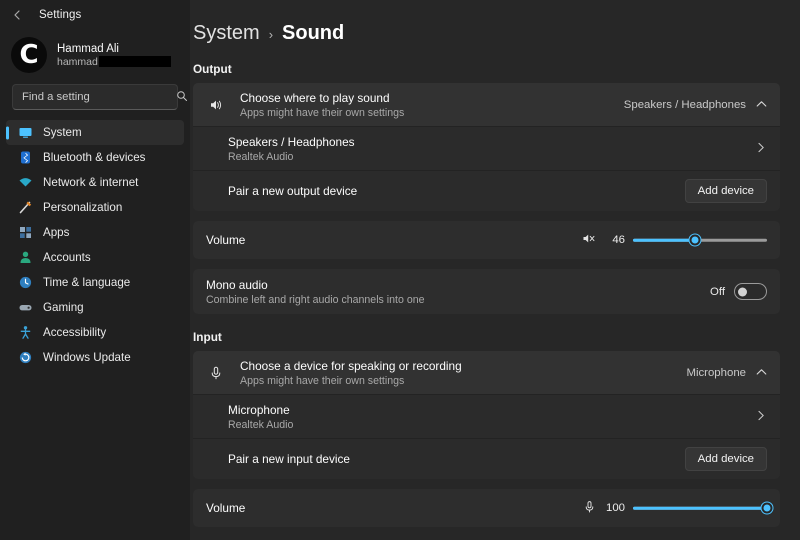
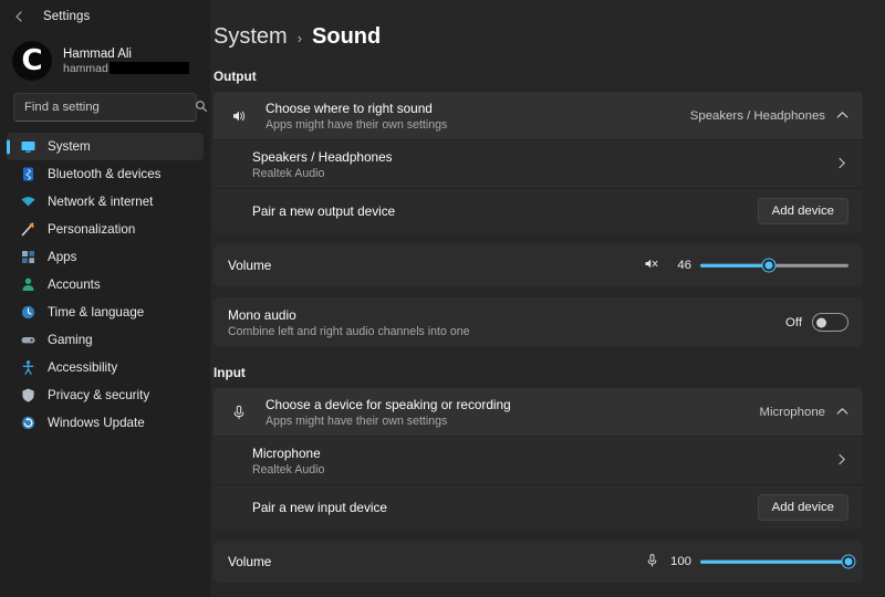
  Settings
  C
  Hammad Ali
  hammad
  Find a setting
  System
  Bluetooth & devices
  Network & internet
  Personalization
  Apps
  Accounts
  Time & language
  Gaming
  Accessibility
+ Privacy & security
  Windows Update
  System
  ›
  Sound
  Output
- Choose where to play sound
+ Choose where to right sound
  Apps might have their own settings
  Speakers / Headphones
  Speakers / Headphones
  Realtek Audio
  Pair a new output device
  Add device
  Volume
  46
  Mono audio
  Combine left and right audio channels into one
  Off
  Input
  Choose a device for speaking or recording
  Apps might have their own settings
  Microphone
  Microphone
  Realtek Audio
  Pair a new input device
  Add device
  Volume
  100
